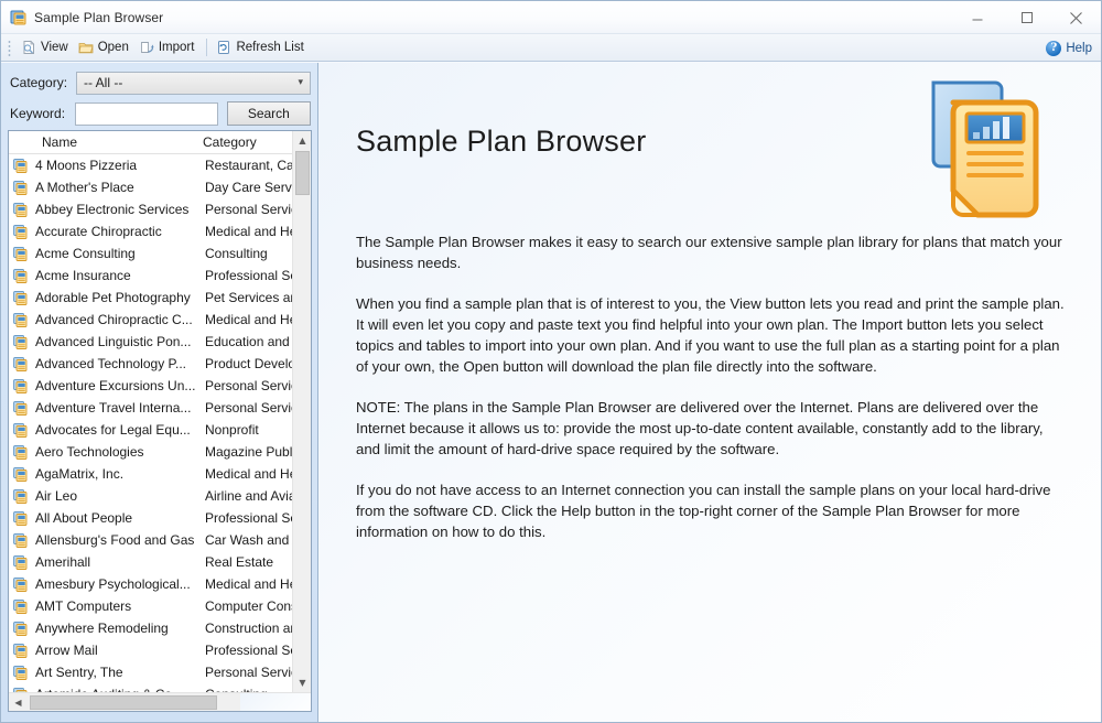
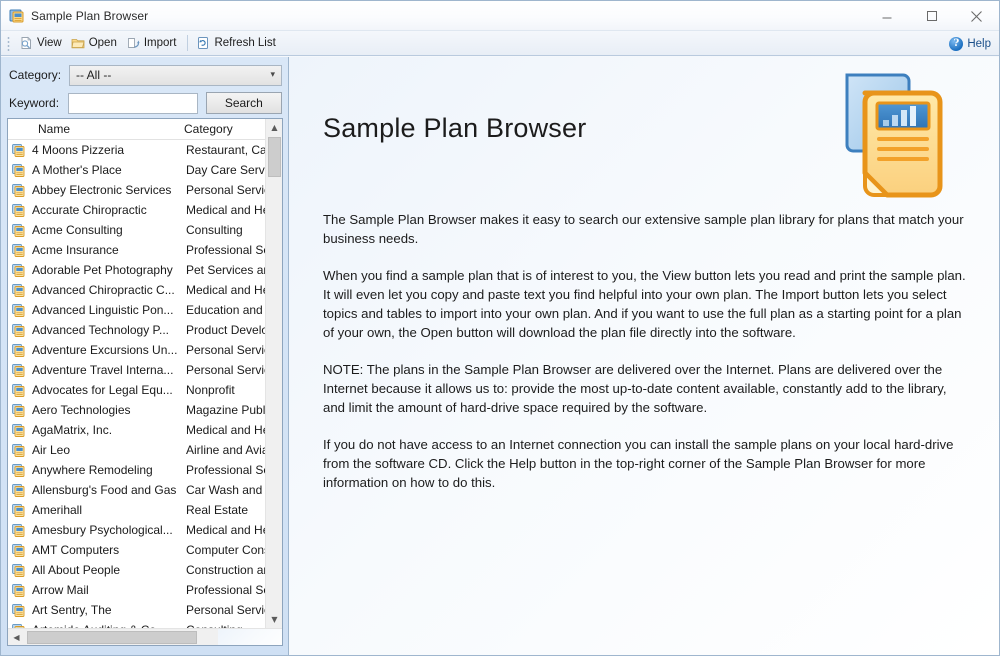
  Sample Plan Browser
  View
  Open
  Import
  Refresh List
  ?
  Help
  Category:
  -- All --
  ▾
  Keyword:
  Search
  Name
  Category
  4 Moons Pizzeria
  Restaurant, Ca
  A Mother's Place
  Day Care Serv
  Abbey Electronic Services
  Personal Servi
  Accurate Chiropractic
  Medical and H
  Acme Consulting
  Consulting
  Acme Insurance
  Professional S
  Adorable Pet Photography
  Pet Services a
  Advanced Chiropractic C...
  Medical and H
  Advanced Linguistic Pon...
  Education and
  Advanced Technology P...
  Product Devel
  Adventure Excursions Un...
  Personal Servi
  Adventure Travel Interna...
  Personal Servi
  Advocates for Legal Equ...
  Nonprofit
  Aero Technologies
  Magazine Pub
  AgaMatrix, Inc.
  Medical and H
  Air Leo
  Airline and Avi
- All About People
+ Anywhere Remodeling
  Professional S
  Allensburg's Food and Gas
  Car Wash and
  Amerihall
  Real Estate
  Amesbury Psychological...
  Medical and H
  AMT Computers
  Computer Con
- Anywhere Remodeling
+ All About People
  Construction a
  Arrow Mail
  Professional S
  Art Sentry, The
  Personal Servi
  ▲
  ▼
  ◀
  Sample Plan Browser
  The Sample Plan Browser makes it easy to search our extensive sample plan library for plans that match your business needs.
  When you find a sample plan that is of interest to you, the View button lets you read and print the sample plan. It will even let you copy and paste text you find helpful into your own plan. The Import button lets you select topics and tables to import into your own plan. And if you want to use the full plan as a starting point for a plan of your own, the Open button will download the plan file directly into the software.
  NOTE: The plans in the Sample Plan Browser are delivered over the Internet. Plans are delivered over the Internet because it allows us to: provide the most up-to-date content available, constantly add to the library, and limit the amount of hard-drive space required by the software.
  If you do not have access to an Internet connection you can install the sample plans on your local hard-drive from the software CD. Click the Help button in the top-right corner of the Sample Plan Browser for more information on how to do this.
